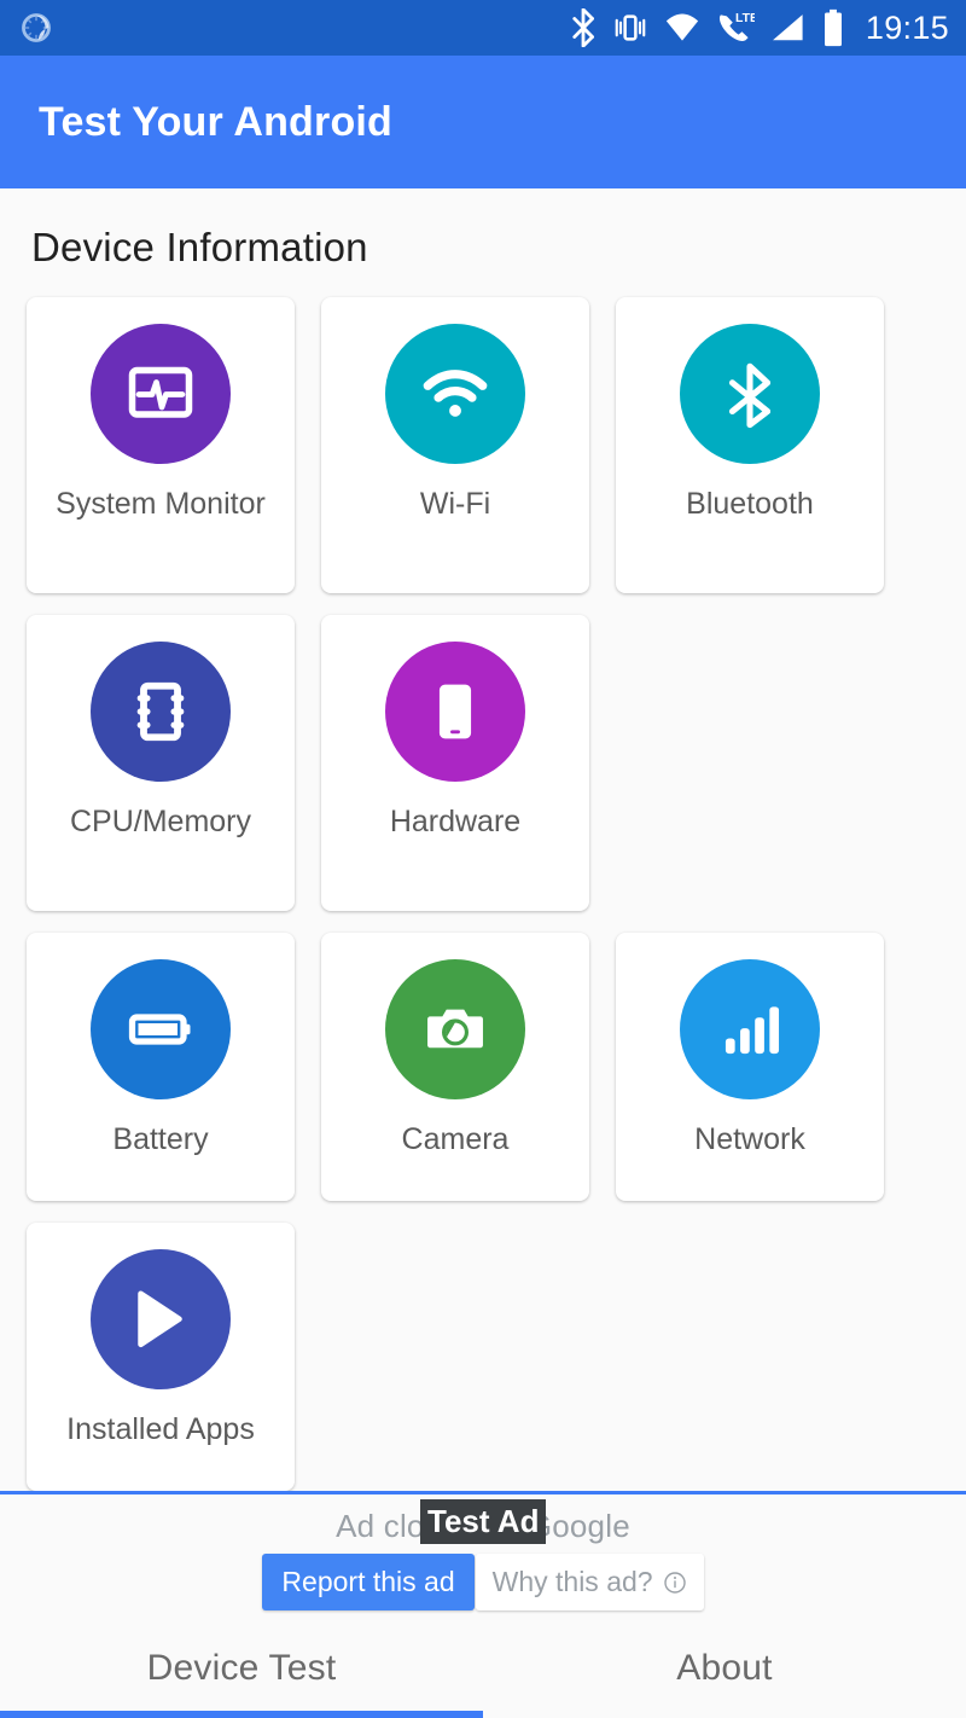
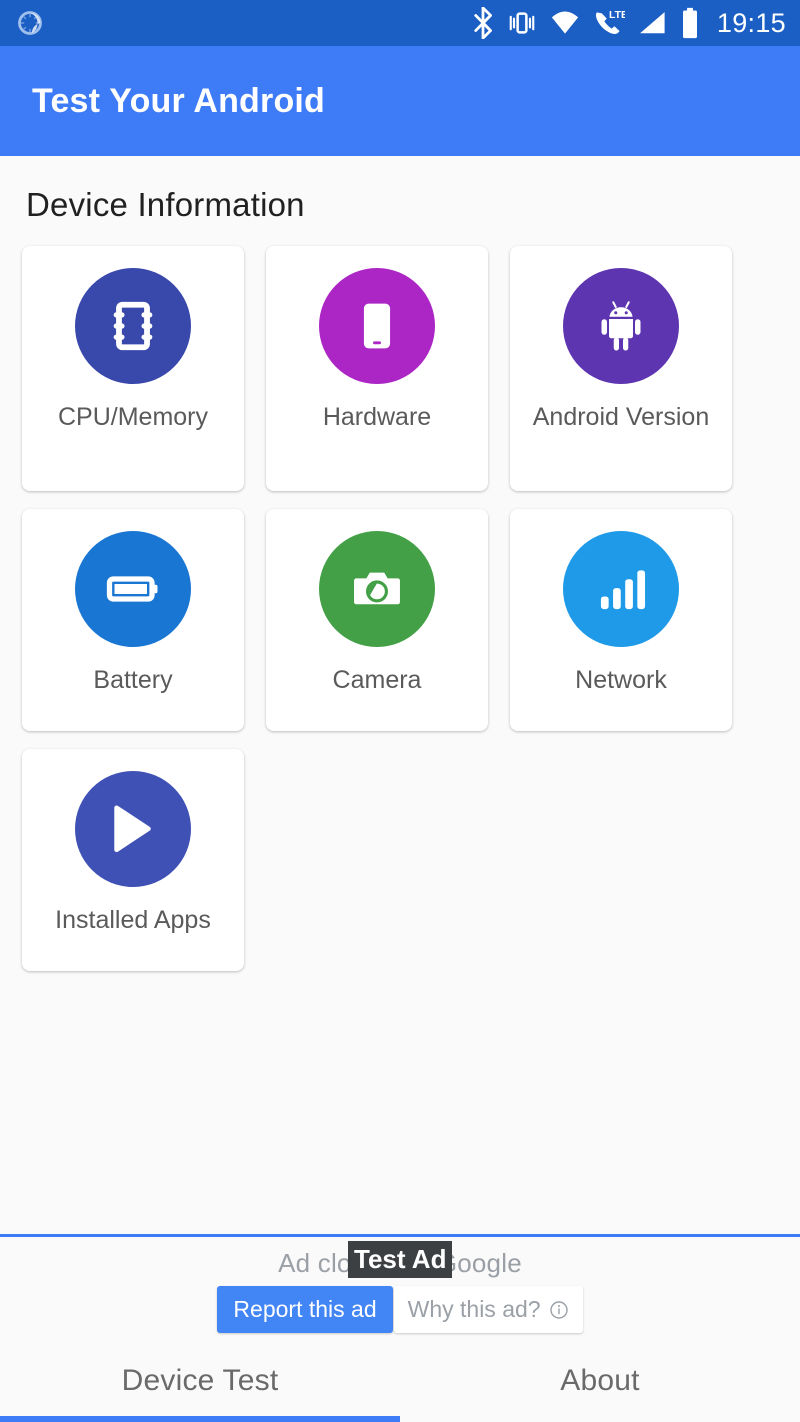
  LTE
  19:15
  Test Your Android
  Device Information
- System Monitor
- Wi-Fi
- Bluetooth
  CPU/Memory
  Hardware
+ Android Version
  Battery
  Camera
  Network
  Installed Apps
  Test Ad
  Report this ad
  Why this ad?
  Device Test
  About
